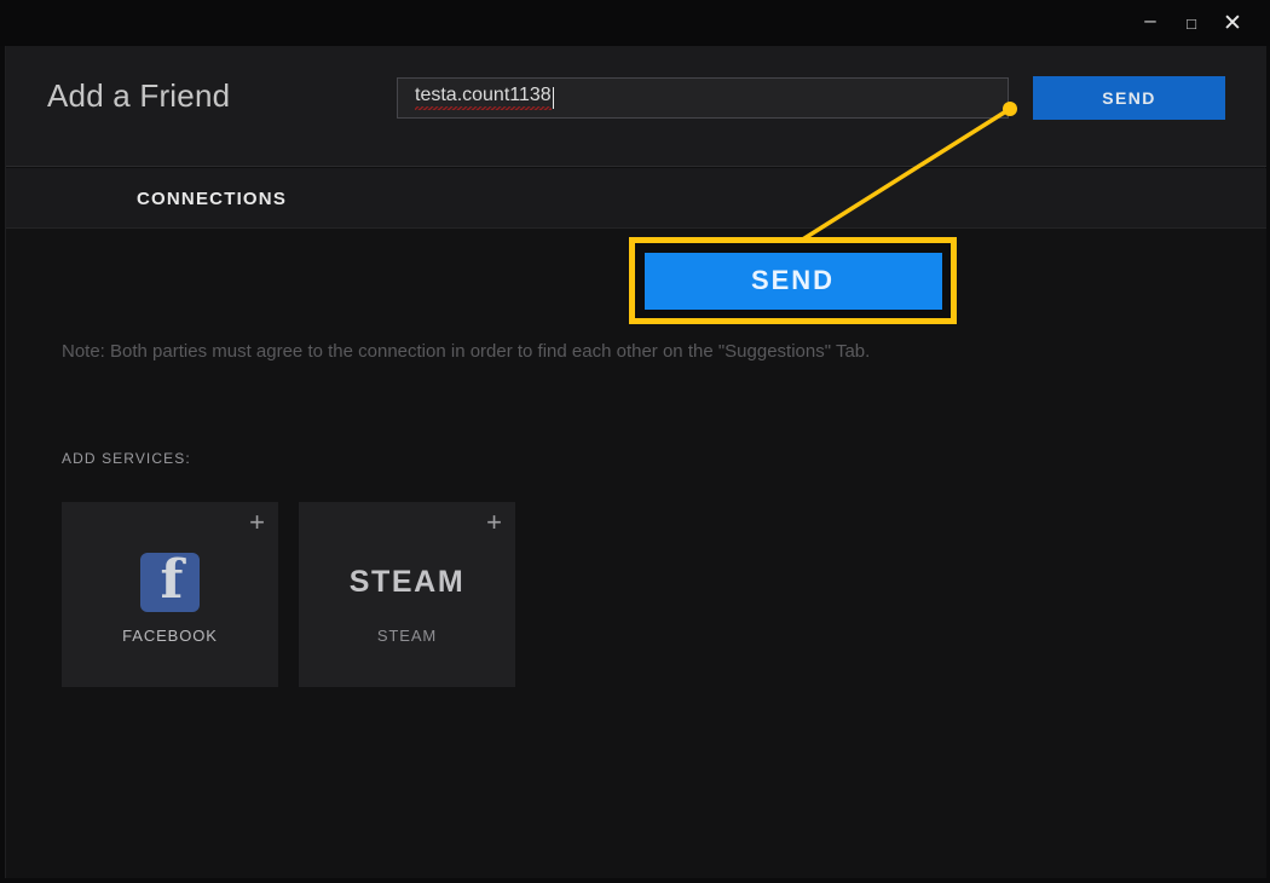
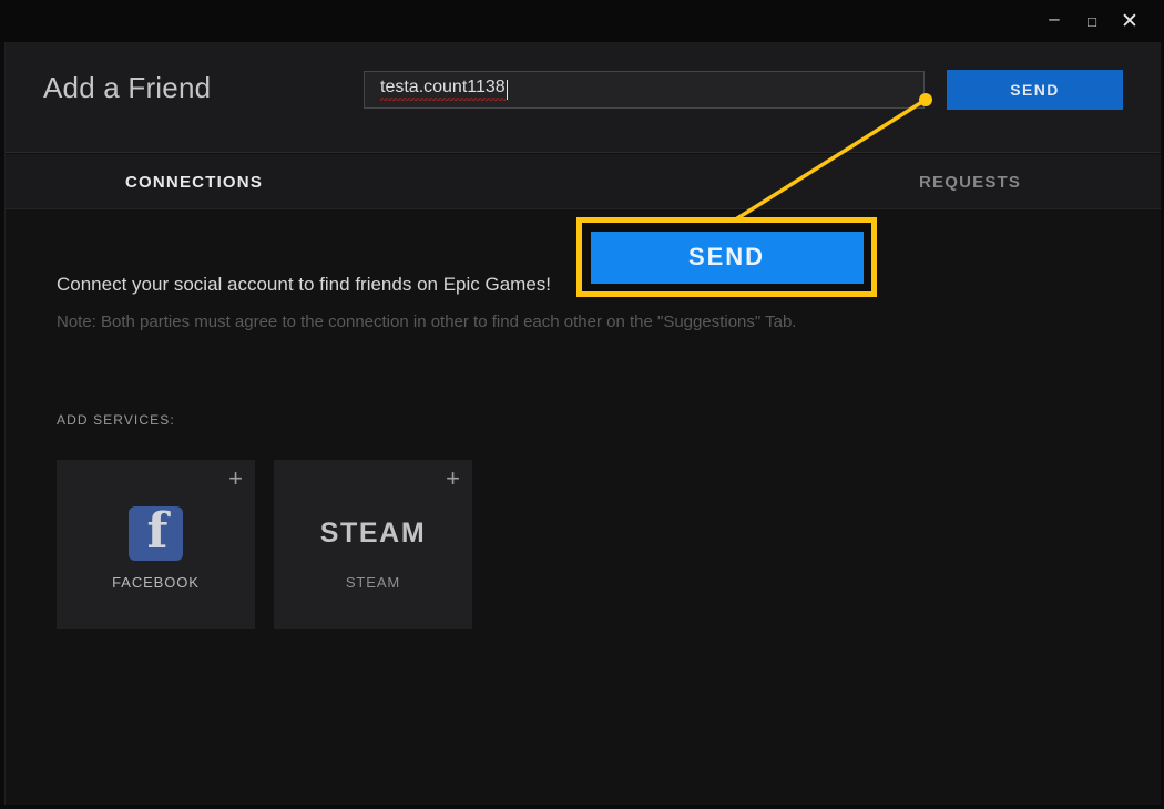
  –
  □
  ✕
  Add a Friend
  testa.count1138
  SEND
  CONNECTIONS
+ REQUESTS
+ Connect your social account to find friends on Epic Games!
- Note: Both parties must agree to the connection in order to find each other on the "Suggestions" Tab.
+ Note: Both parties must agree to the connection in other to find each other on the "Suggestions" Tab.
  ADD SERVICES:
  +
  FACEBOOK
  +
  STEAM
  STEAM
  SEND
